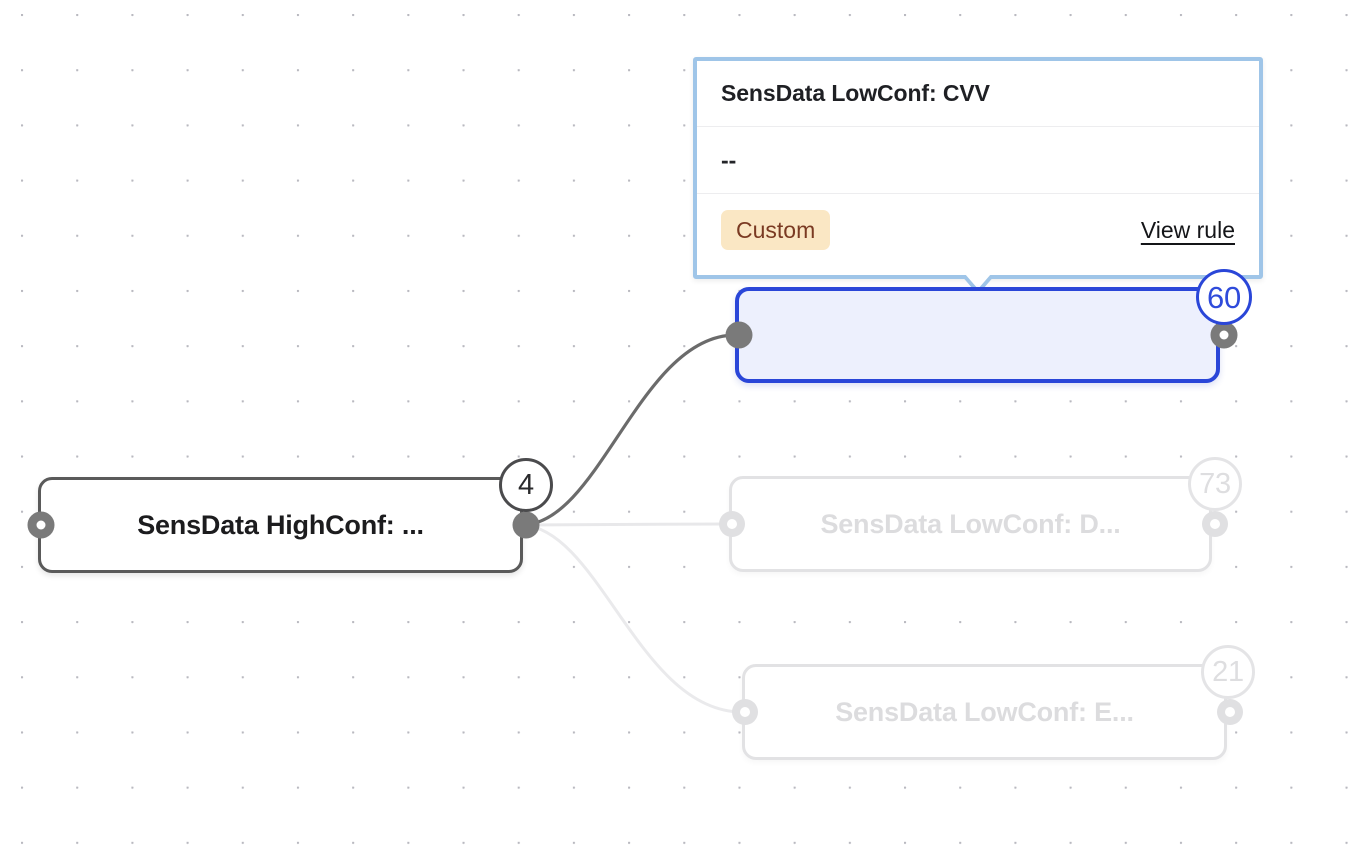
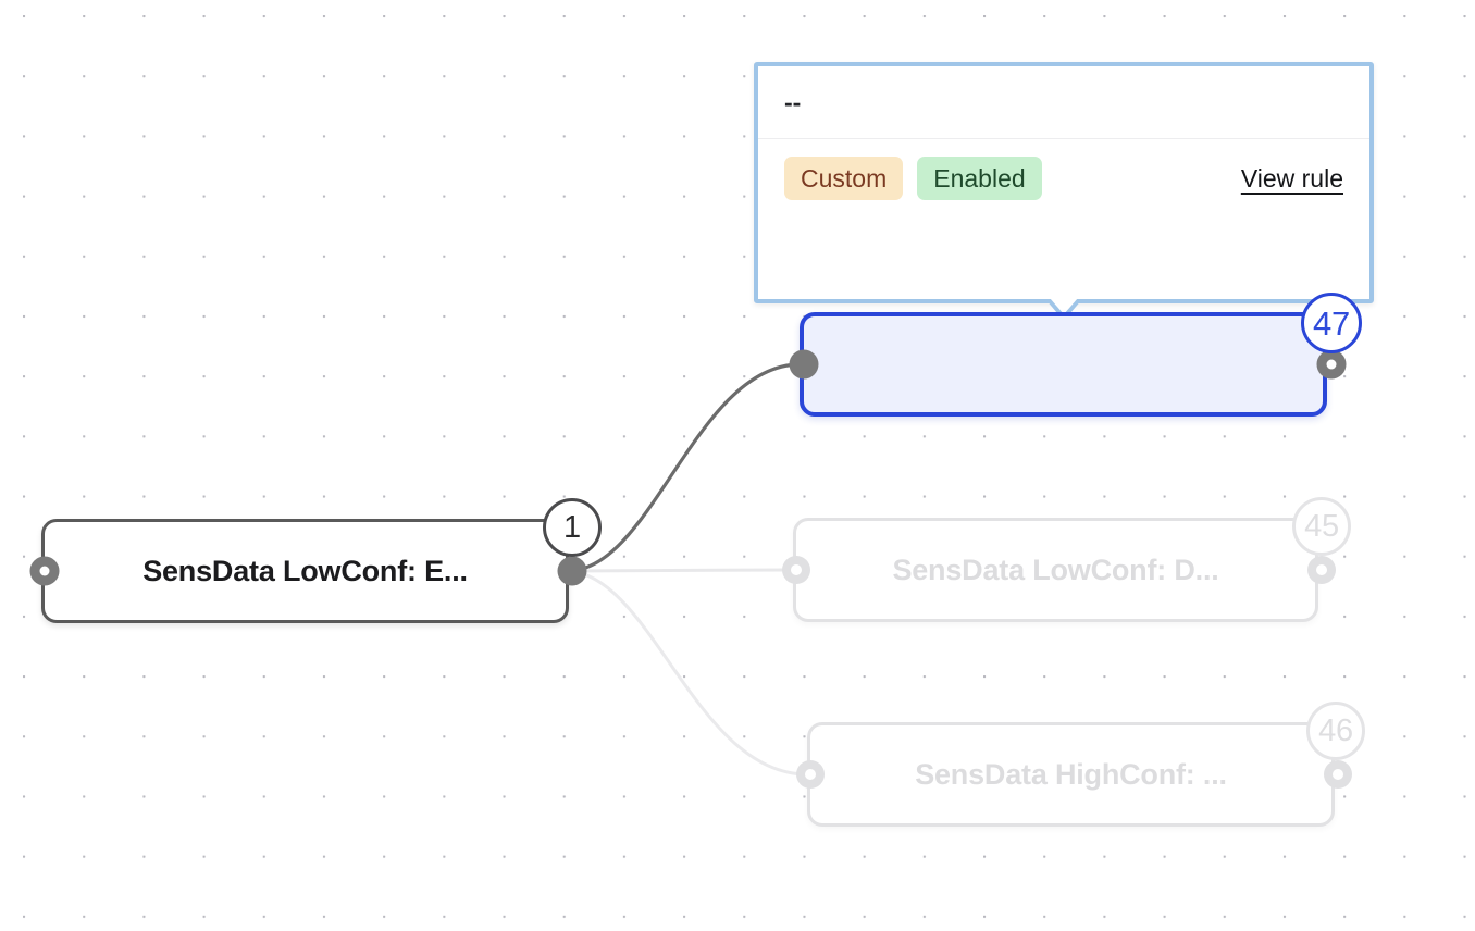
- SensData LowConf: CVV
  --
  Custom
+ Enabled
  View rule
- SensData HighConf: ...
+ SensData LowConf: E...
- 4
+ 1
  SensData LowConf: D...
- 73
+ 45
- SensData LowConf: E...
+ SensData HighConf: ...
- 21
+ 46
- 60
+ 47
